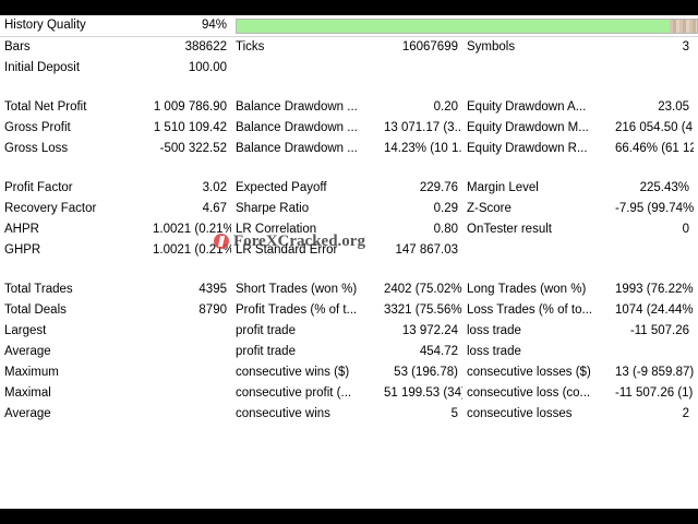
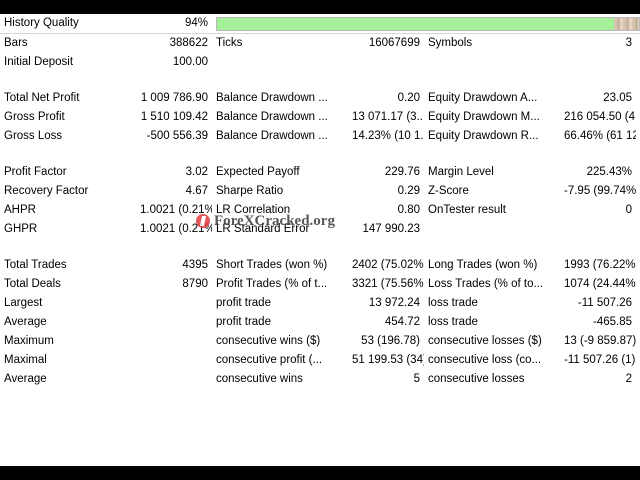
  History Quality
  94%
  Bars
  388622
  Ticks
  16067699
  Symbols
  3
  Initial Deposit
  100.00
  Total Net Profit
  1 009 786.90
  Balance Drawdown ...
  0.20
  Equity Drawdown A...
  23.05
  Gross Profit
  1 510 109.42
  Balance Drawdown ...
  13 071.17 (3..
  Equity Drawdown M...
  216 054.50 (4
  Gross Loss
- -500 322.52
+ -500 556.39
  Balance Drawdown ...
  14.23% (10 1.
  Equity Drawdown R...
  66.46% (61 12
  Profit Factor
  3.02
  Expected Payoff
  229.76
  Margin Level
  225.43%
  Recovery Factor
  4.67
  Sharpe Ratio
  0.29
  Z-Score
  -7.95 (99.74%
  AHPR
  1.0021 (0.21%
  LR Correlation
  0.80
  OnTester result
  0
  GHPR
  1.0021 (0.21%
  LR Standard Error
- 147 867.03
+ 147 990.23
  Total Trades
  4395
  Short Trades (won %)
  2402 (75.02%
  Long Trades (won %)
  1993 (76.22%
  Total Deals
  8790
  Profit Trades (% of t...
  3321 (75.56%
  Loss Trades (% of to...
  1074 (24.44%
  Largest
  profit trade
  13 972.24
  loss trade
  -11 507.26
  Average
  profit trade
  454.72
  loss trade
+ -465.85
  Maximum
  consecutive wins ($)
  53 (196.78)
  consecutive losses ($)
  13 (-9 859.87)
  Maximal
  consecutive profit (...
  51 199.53 (34
  consecutive loss (co...
  -11 507.26 (1)
  Average
  consecutive wins
  5
  consecutive losses
  2
  ForeXCracked.org
